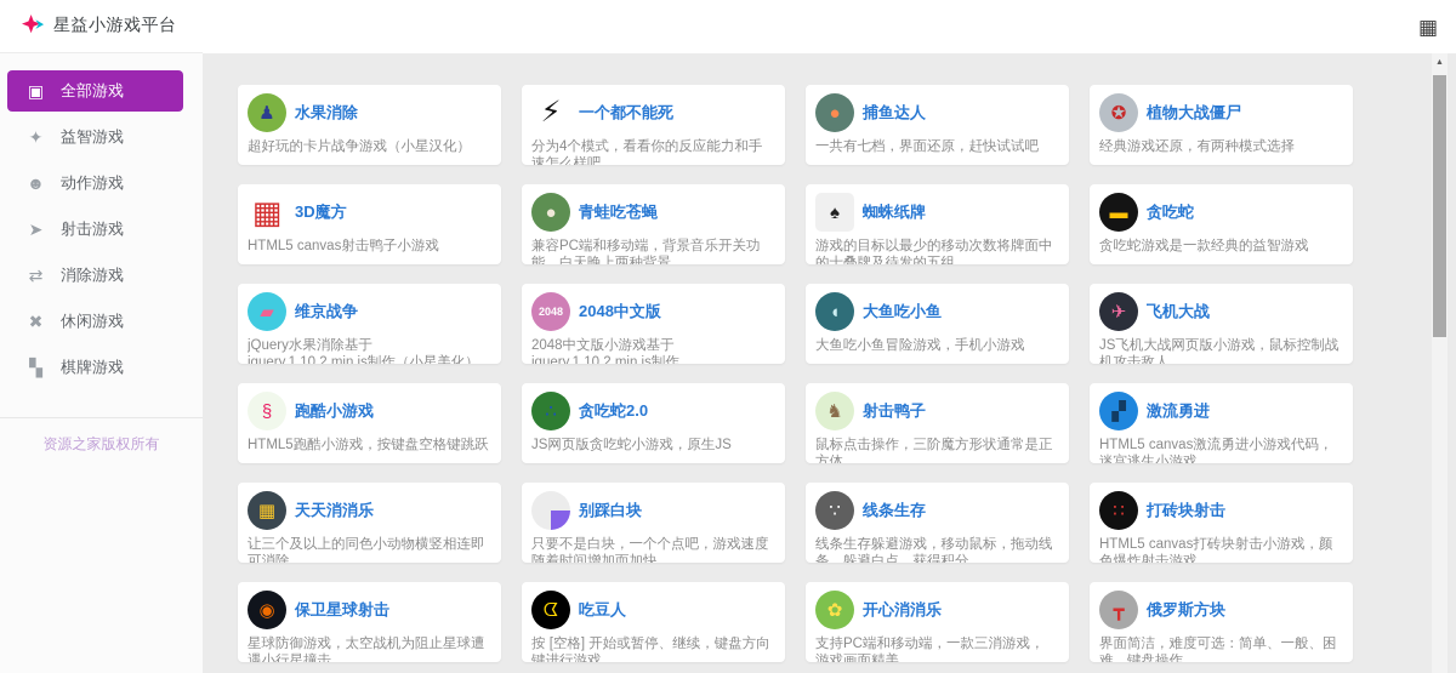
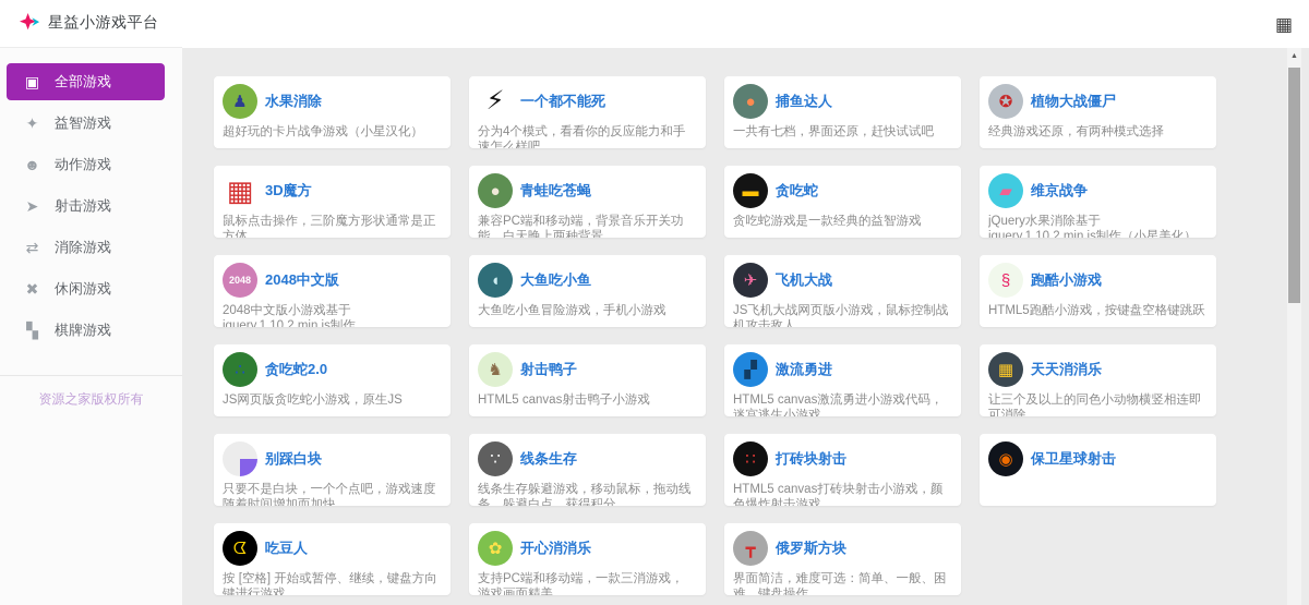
  星益小游戏平台
  ▦
  ▣
  全部游戏
  ✦
  益智游戏
  ☻
  动作游戏
  ➤
  射击游戏
  ⇄
  消除游戏
  ✖
  休闲游戏
  ▚
  棋牌游戏
  资源之家版权所有
  ♟
  水果消除
  超好玩的卡片战争游戏（小星汉化）
  ⚡
  一个都不能死
  分为4个模式，看看你的反应能力和手速怎么样吧
  ●
  捕鱼达人
  一共有七档，界面还原，赶快试试吧
  ✪
  植物大战僵尸
  经典游戏还原，有两种模式选择
  ▦
  3D魔方
- HTML5 canvas射击鸭子小游戏
+ 鼠标点击操作，三阶魔方形状通常是正方体
  ●
  青蛙吃苍蝇
  兼容PC端和移动端，背景音乐开关功能，白天晚上两种背景
- ♠
- 蜘蛛纸牌
- 游戏的目标以最少的移动次数将牌面中的十叠牌及待发的五组
  ▬
  贪吃蛇
  贪吃蛇游戏是一款经典的益智游戏
  ▰
  维京战争
  jQuery水果消除基于jquery.1.10.2.min.js制作（小星美化）
  2048
  2048中文版
  2048中文版小游戏基于jquery.1.10.2.min.js制作
  ◖
  大鱼吃小鱼
  大鱼吃小鱼冒险游戏，手机小游戏
  ✈
  飞机大战
  JS飞机大战网页版小游戏，鼠标控制战机攻击敌人
  §
  跑酷小游戏
  HTML5跑酷小游戏，按键盘空格键跳跃
  ∴
  贪吃蛇2.0
  JS网页版贪吃蛇小游戏，原生JS
  ♞
  射击鸭子
- 鼠标点击操作，三阶魔方形状通常是正方体
+ HTML5 canvas射击鸭子小游戏
  ▞
  激流勇进
  HTML5 canvas激流勇进小游戏代码，迷宫逃生小游戏
  ▦
  天天消消乐
  让三个及以上的同色小动物横竖相连即可消除
  别踩白块
  只要不是白块，一个个点吧，游戏速度随着时间增加而加快
  ∵
  线条生存
  线条生存躲避游戏，移动鼠标，拖动线条，躲避白点，获得积分
  ∷
  打砖块射击
  HTML5 canvas打砖块射击小游戏，颜色爆炸射击游戏
  ◉
  保卫星球射击
- 星球防御游戏，太空战机为阻止星球遭遇小行星撞击
  ᗧ
  吃豆人
  按 [空格] 开始或暂停、继续，键盘方向键进行游戏
  ✿
  开心消消乐
  支持PC端和移动端，一款三消游戏，游戏画面精美
  ┳
  俄罗斯方块
  界面简洁，难度可选：简单、一般、困难，键盘操作
